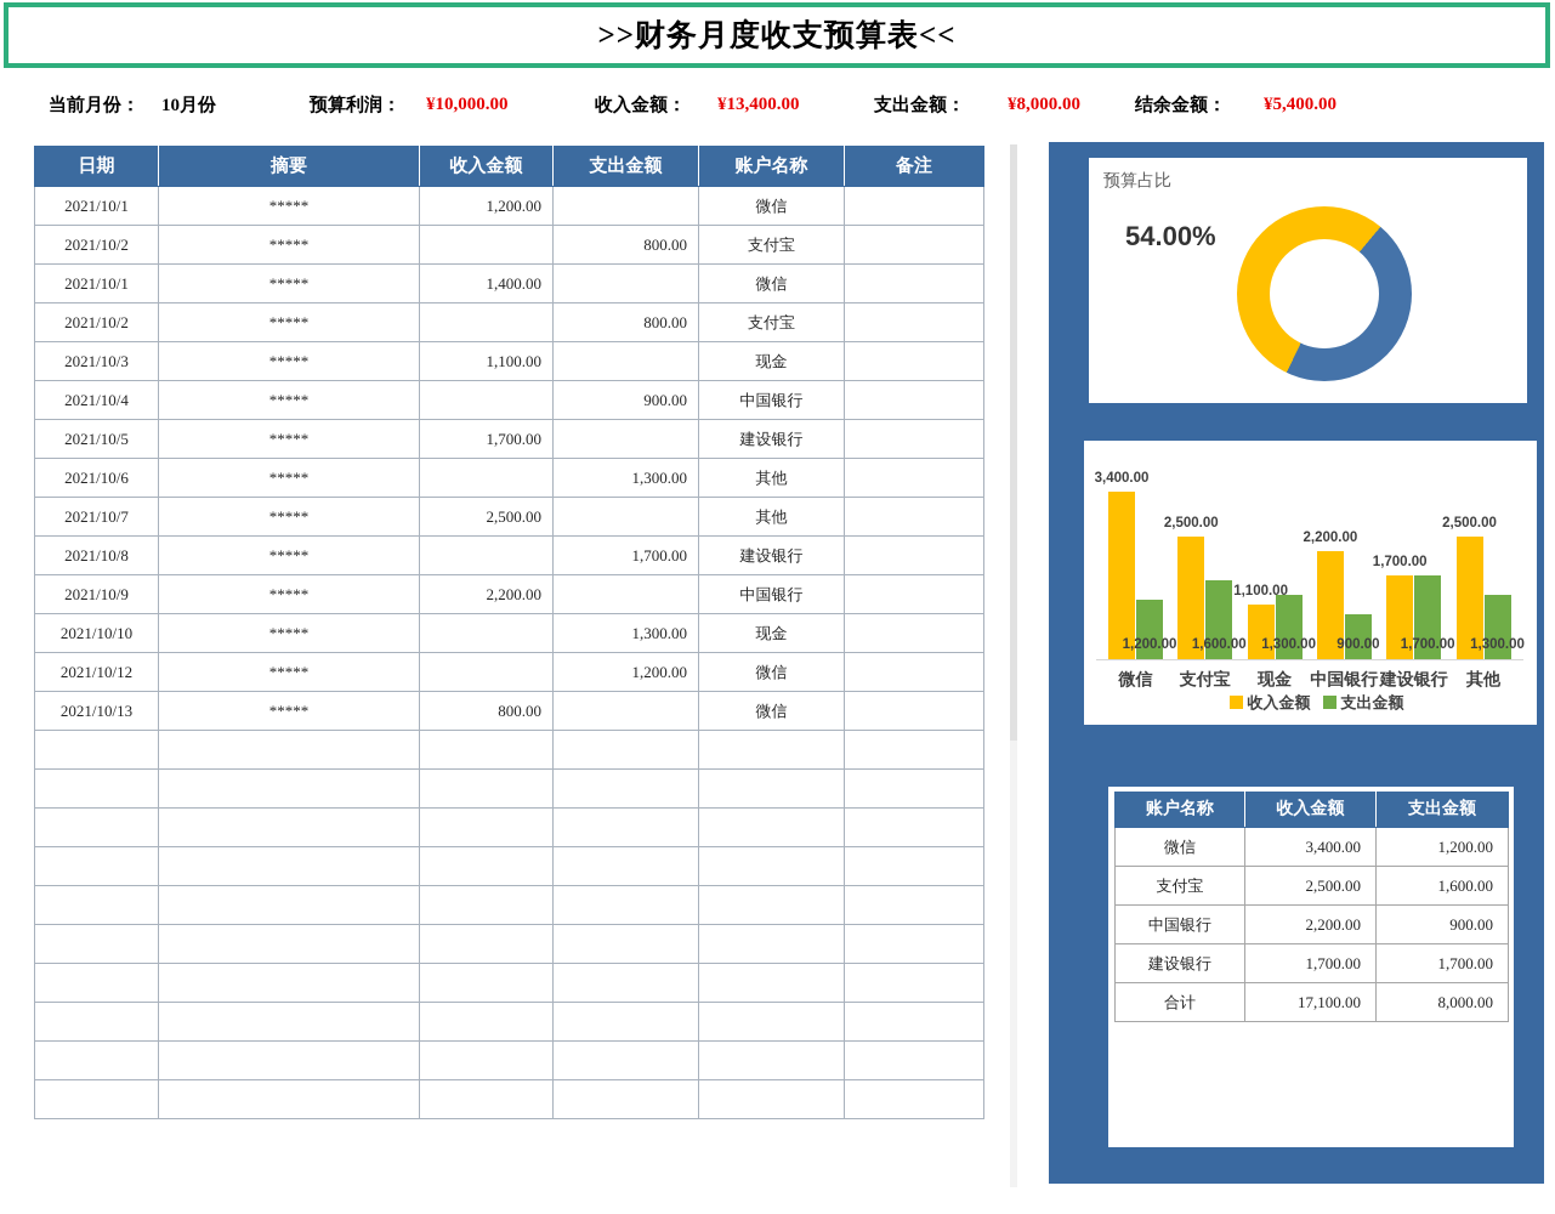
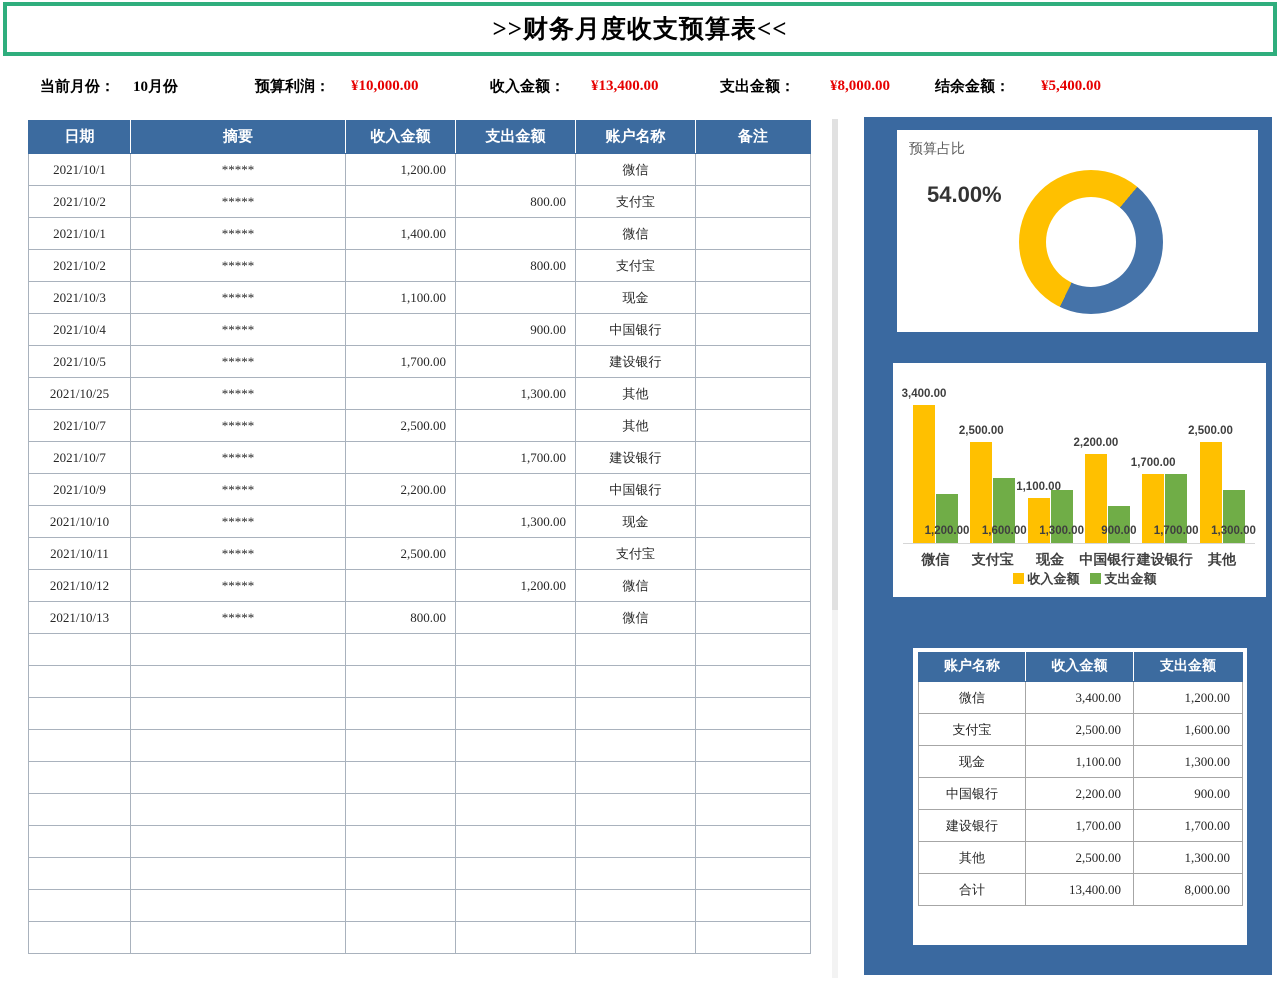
  >>财务月度收支预算表<<
  当前月份：
  10月份
  预算利润：
  ¥10,000.00
  收入金额：
  ¥13,400.00
  支出金额：
  ¥8,000.00
  结余金额：
  ¥5,400.00
  日期	摘要	收入金额	支出金额	账户名称	备注
  2021/10/1	*****	1,200.00		微信
  2021/10/2	*****		800.00	支付宝
  2021/10/1	*****	1,400.00		微信
  2021/10/2	*****		800.00	支付宝
  2021/10/3	*****	1,100.00		现金
  2021/10/4	*****		900.00	中国银行
  2021/10/5	*****	1,700.00		建设银行
- 2021/10/6	*****		1,300.00	其他
+ 2021/10/25	*****		1,300.00	其他
  2021/10/7	*****	2,500.00		其他
- 2021/10/8	*****		1,700.00	建设银行
+ 2021/10/7	*****		1,700.00	建设银行
  2021/10/9	*****	2,200.00		中国银行
  2021/10/10	*****		1,300.00	现金
+ 2021/10/11	*****	2,500.00		支付宝
  2021/10/12	*****		1,200.00	微信
  2021/10/13	*****	800.00		微信
  预算占比
  54.00%
  3,400.00
  1,200.00
  微信
  2,500.00
  1,600.00
  支付宝
  1,100.00
  1,300.00
  现金
  2,200.00
  900.00
  中国银行
  1,700.00
  1,700.00
  建设银行
  2,500.00
  1,300.00
  其他
  收入金额 支出金额
  账户名称	收入金额	支出金额
  微信	3,400.00	1,200.00
  支付宝	2,500.00	1,600.00
+ 现金	1,100.00	1,300.00
  中国银行	2,200.00	900.00
  建设银行	1,700.00	1,700.00
+ 其他	2,500.00	1,300.00
- 合计	17,100.00	8,000.00
+ 合计	13,400.00	8,000.00
